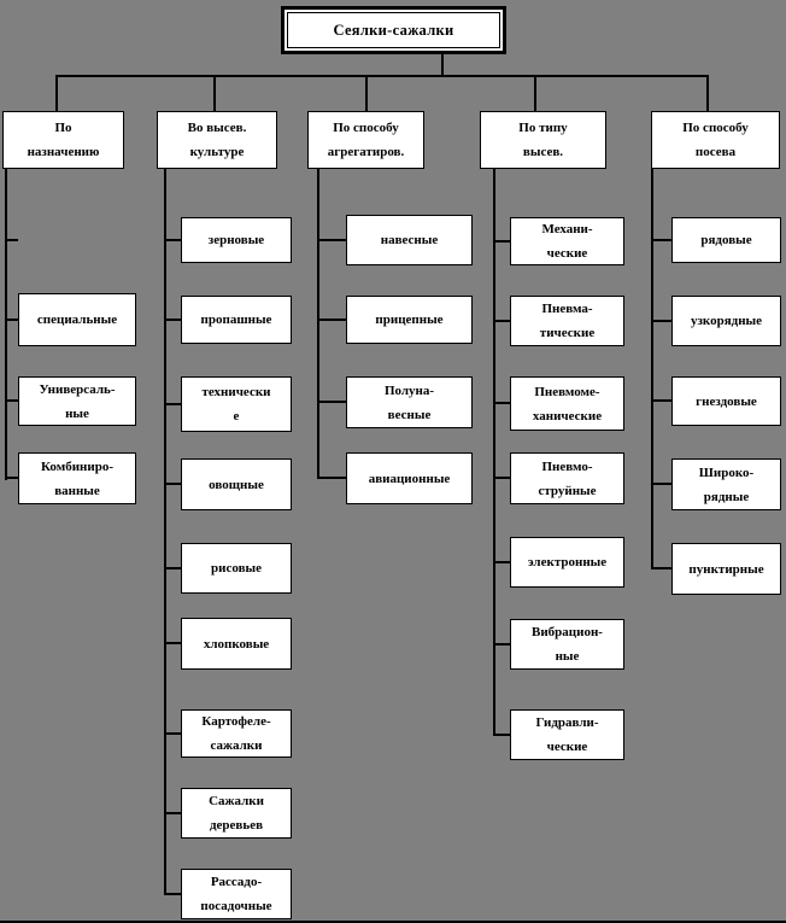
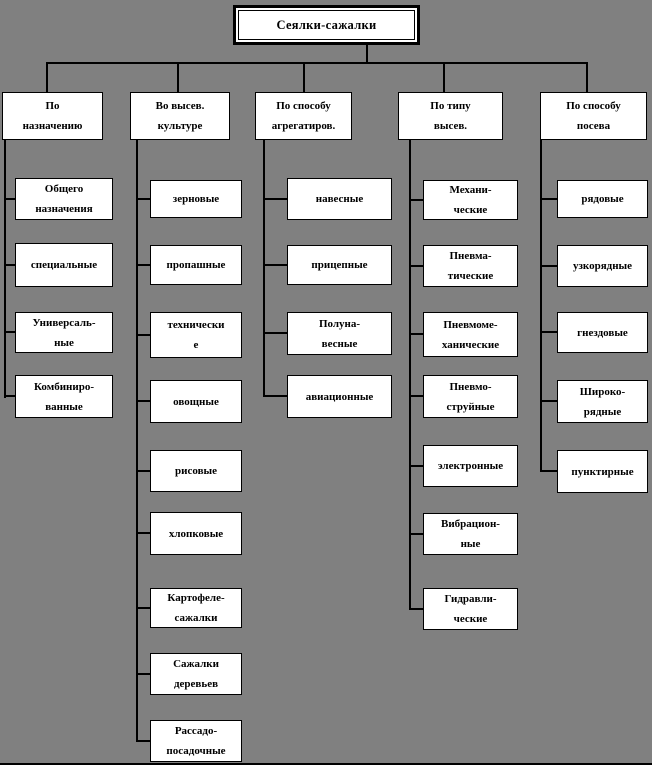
  Сеялки-сажалки
  По
  назначению
  Во высев.
  культуре
  По способу
  агрегатиров.
  По типу
  высев.
  По способу
  посева
+ Общего
+ назначения
  специальные
  Универсаль-
  ные
  Комбиниро-
  ванные
  зерновые
  пропашные
  технически
  е
  овощные
  рисовые
  хлопковые
  Картофеле-
  сажалки
  Сажалки
  деревьев
  Рассадо-
  посадочные
  навесные
  прицепные
  Полуна-
  весные
  авиационные
  Механи-
  ческие
  Пневма-
  тические
  Пневмоме-
  ханические
  Пневмо-
  струйные
  электронные
  Вибрацион-
  ные
  Гидравли-
  ческие
  рядовые
  узкорядные
  гнездовые
  Широко-
  рядные
  пунктирные
